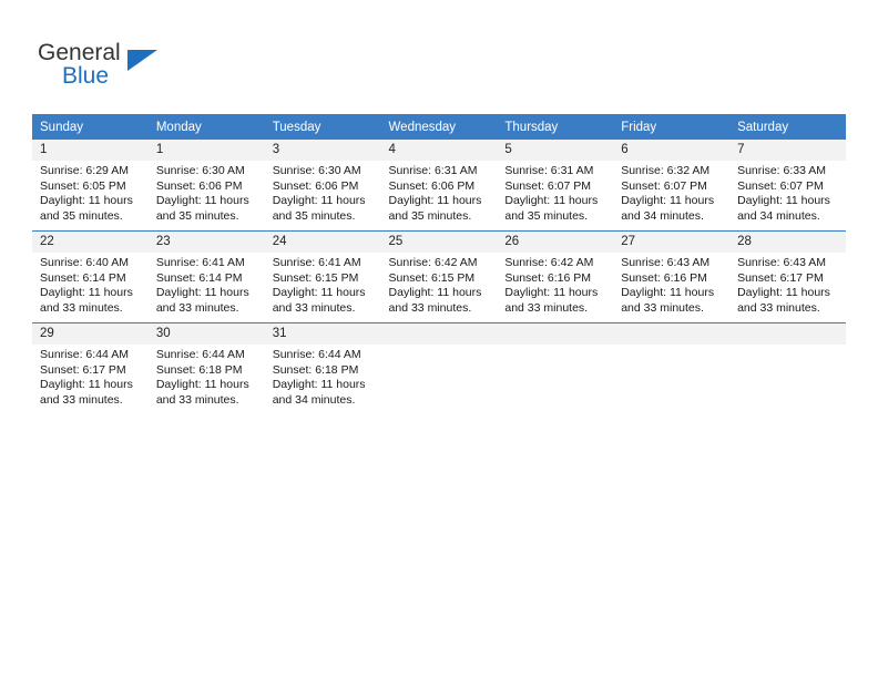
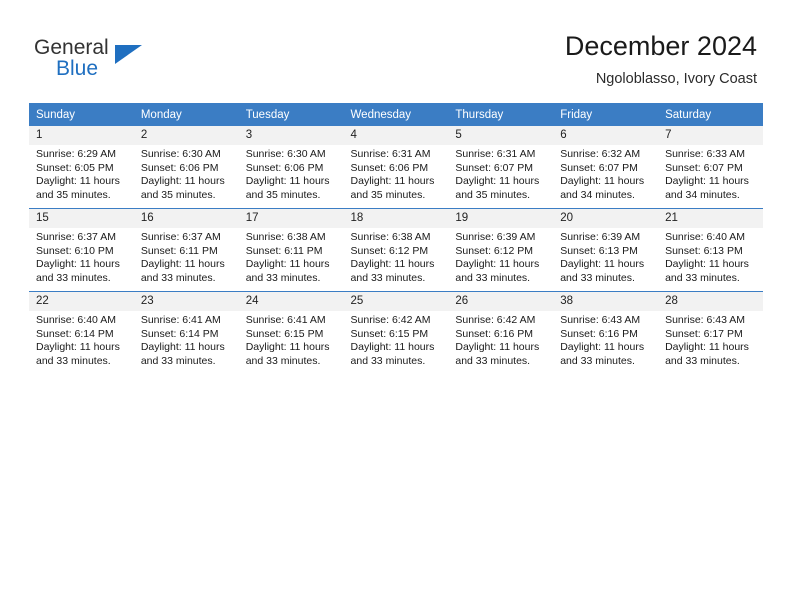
  General
  Blue
+ December 2024
+ Ngoloblasso, Ivory Coast
  Sunday	Monday	Tuesday	Wednesday	Thursday	Friday	Saturday
- 1Sunrise: 6:29 AMSunset: 6:05 PMDaylight: 11 hoursand 35 minutes.	1Sunrise: 6:30 AMSunset: 6:06 PMDaylight: 11 hoursand 35 minutes.	3Sunrise: 6:30 AMSunset: 6:06 PMDaylight: 11 hoursand 35 minutes.	4Sunrise: 6:31 AMSunset: 6:06 PMDaylight: 11 hoursand 35 minutes.	5Sunrise: 6:31 AMSunset: 6:07 PMDaylight: 11 hoursand 35 minutes.	6Sunrise: 6:32 AMSunset: 6:07 PMDaylight: 11 hoursand 34 minutes.	7Sunrise: 6:33 AMSunset: 6:07 PMDaylight: 11 hoursand 34 minutes.
+ 1Sunrise: 6:29 AMSunset: 6:05 PMDaylight: 11 hoursand 35 minutes.	2Sunrise: 6:30 AMSunset: 6:06 PMDaylight: 11 hoursand 35 minutes.	3Sunrise: 6:30 AMSunset: 6:06 PMDaylight: 11 hoursand 35 minutes.	4Sunrise: 6:31 AMSunset: 6:06 PMDaylight: 11 hoursand 35 minutes.	5Sunrise: 6:31 AMSunset: 6:07 PMDaylight: 11 hoursand 35 minutes.	6Sunrise: 6:32 AMSunset: 6:07 PMDaylight: 11 hoursand 34 minutes.	7Sunrise: 6:33 AMSunset: 6:07 PMDaylight: 11 hoursand 34 minutes.
+ 15Sunrise: 6:37 AMSunset: 6:10 PMDaylight: 11 hoursand 33 minutes.	16Sunrise: 6:37 AMSunset: 6:11 PMDaylight: 11 hoursand 33 minutes.	17Sunrise: 6:38 AMSunset: 6:11 PMDaylight: 11 hoursand 33 minutes.	18Sunrise: 6:38 AMSunset: 6:12 PMDaylight: 11 hoursand 33 minutes.	19Sunrise: 6:39 AMSunset: 6:12 PMDaylight: 11 hoursand 33 minutes.	20Sunrise: 6:39 AMSunset: 6:13 PMDaylight: 11 hoursand 33 minutes.	21Sunrise: 6:40 AMSunset: 6:13 PMDaylight: 11 hoursand 33 minutes.
- 22Sunrise: 6:40 AMSunset: 6:14 PMDaylight: 11 hoursand 33 minutes.	23Sunrise: 6:41 AMSunset: 6:14 PMDaylight: 11 hoursand 33 minutes.	24Sunrise: 6:41 AMSunset: 6:15 PMDaylight: 11 hoursand 33 minutes.	25Sunrise: 6:42 AMSunset: 6:15 PMDaylight: 11 hoursand 33 minutes.	26Sunrise: 6:42 AMSunset: 6:16 PMDaylight: 11 hoursand 33 minutes.	27Sunrise: 6:43 AMSunset: 6:16 PMDaylight: 11 hoursand 33 minutes.	28Sunrise: 6:43 AMSunset: 6:17 PMDaylight: 11 hoursand 33 minutes.
+ 22Sunrise: 6:40 AMSunset: 6:14 PMDaylight: 11 hoursand 33 minutes.	23Sunrise: 6:41 AMSunset: 6:14 PMDaylight: 11 hoursand 33 minutes.	24Sunrise: 6:41 AMSunset: 6:15 PMDaylight: 11 hoursand 33 minutes.	25Sunrise: 6:42 AMSunset: 6:15 PMDaylight: 11 hoursand 33 minutes.	26Sunrise: 6:42 AMSunset: 6:16 PMDaylight: 11 hoursand 33 minutes.	38Sunrise: 6:43 AMSunset: 6:16 PMDaylight: 11 hoursand 33 minutes.	28Sunrise: 6:43 AMSunset: 6:17 PMDaylight: 11 hoursand 33 minutes.
- 29Sunrise: 6:44 AMSunset: 6:17 PMDaylight: 11 hoursand 33 minutes.	30Sunrise: 6:44 AMSunset: 6:18 PMDaylight: 11 hoursand 33 minutes.	31Sunrise: 6:44 AMSunset: 6:18 PMDaylight: 11 hoursand 34 minutes.
